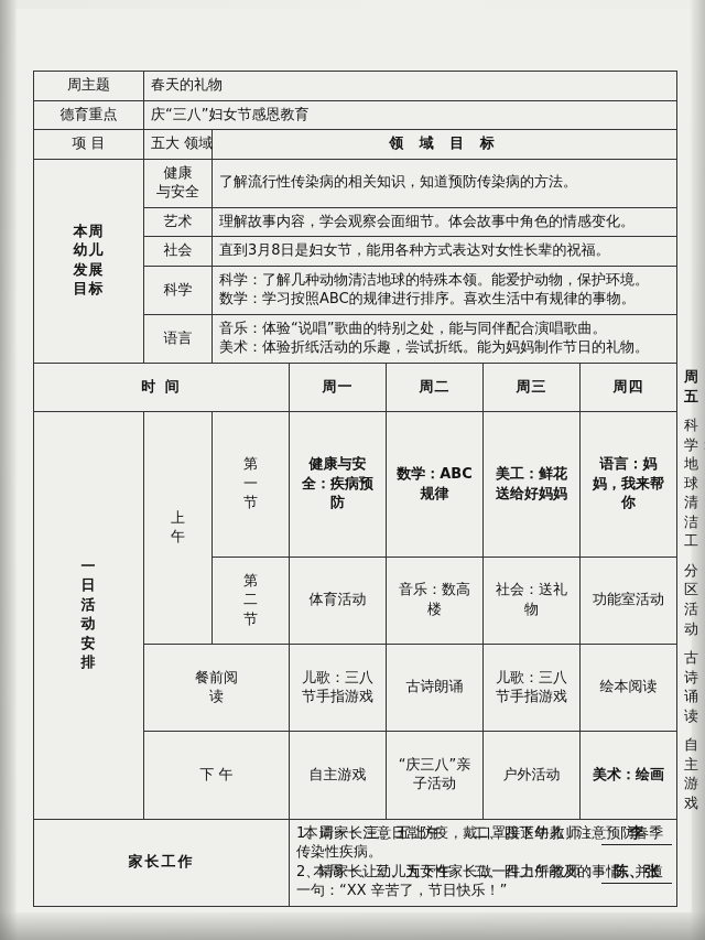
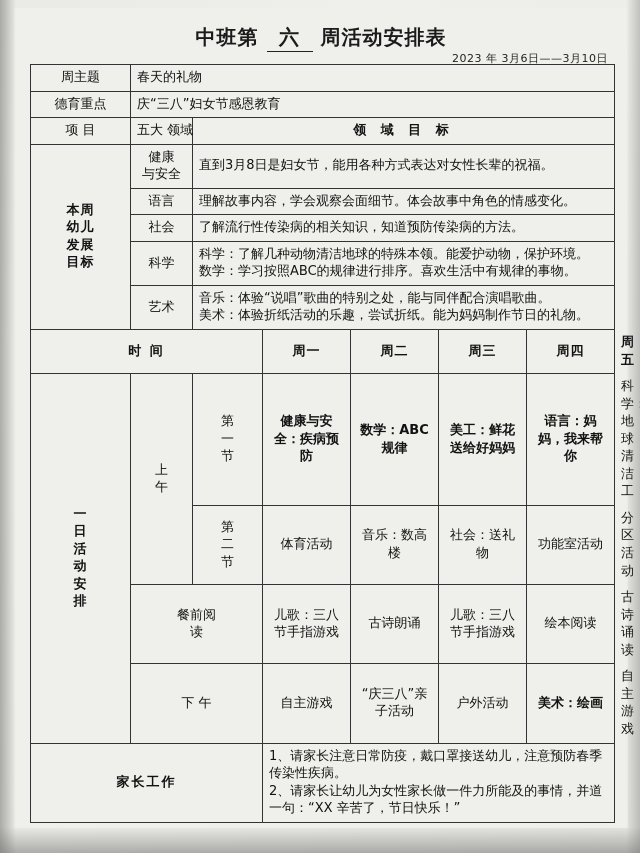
+ 中班第 六 周活动安排表
+ 2023 年 3月6日——3月10日
  周主题	春天的礼物
  德育重点	庆“三八”妇女节感恩教育
  项 目	五大 领域	领 域 目 标
- 本周幼儿发展目标	健康与安全	了解流行性传染病的相关知识，知道预防传染病的方法。
+ 本周幼儿发展目标	健康与安全	直到3月8日是妇女节，能用各种方式表达对女性长辈的祝福。
- 艺术	理解故事内容，学会观察会面细节。体会故事中角色的情感变化。
+ 语言	理解故事内容，学会观察会面细节。体会故事中角色的情感变化。
- 社会	直到3月8日是妇女节，能用各种方式表达对女性长辈的祝福。
+ 社会	了解流行性传染病的相关知识，知道预防传染病的方法。
  科学	科学：了解几种动物清洁地球的特殊本领。能爱护动物，保护环境。 数学：学习按照ABC的规律进行排序。喜欢生活中有规律的事物。
- 语言	音乐：体验“说唱”歌曲的特别之处，能与同伴配合演唱歌曲。 美术：体验折纸活动的乐趣，尝试折纸。能为妈妈制作节日的礼物。
+ 艺术	音乐：体验“说唱”歌曲的特别之处，能与同伴配合演唱歌曲。 美术：体验折纸活动的乐趣，尝试折纸。能为妈妈制作节日的礼物。
  时 间	周一	周二	周三	周四
  一日活动安排	上午	第一节	健康与安全：疾病预防	数学：ABC 规律	美工：鲜花送给好妈妈	语言：妈妈，我来帮你
  第二节	体育活动	音乐：数高楼	社会：送礼物	功能室活动
  餐前阅读	儿歌：三八节手指游戏	古诗朗诵	儿歌：三八节手指游戏	绘本阅读
  下 午	自主游戏	“庆三八”亲子活动	户外活动	美术：绘画
  家长工作	1、请家长注意日常防疫，戴口罩接送幼儿，注意预防春季传染性疾病。 2、请家长让幼儿为女性家长做一件力所能及的事情，并道一句：“XX 辛苦了，节日快乐！”
- 本周一、三、五上午 二、四下午教师： 李
- 本周一、三、五下午 二、四上午教师： 陈、张
